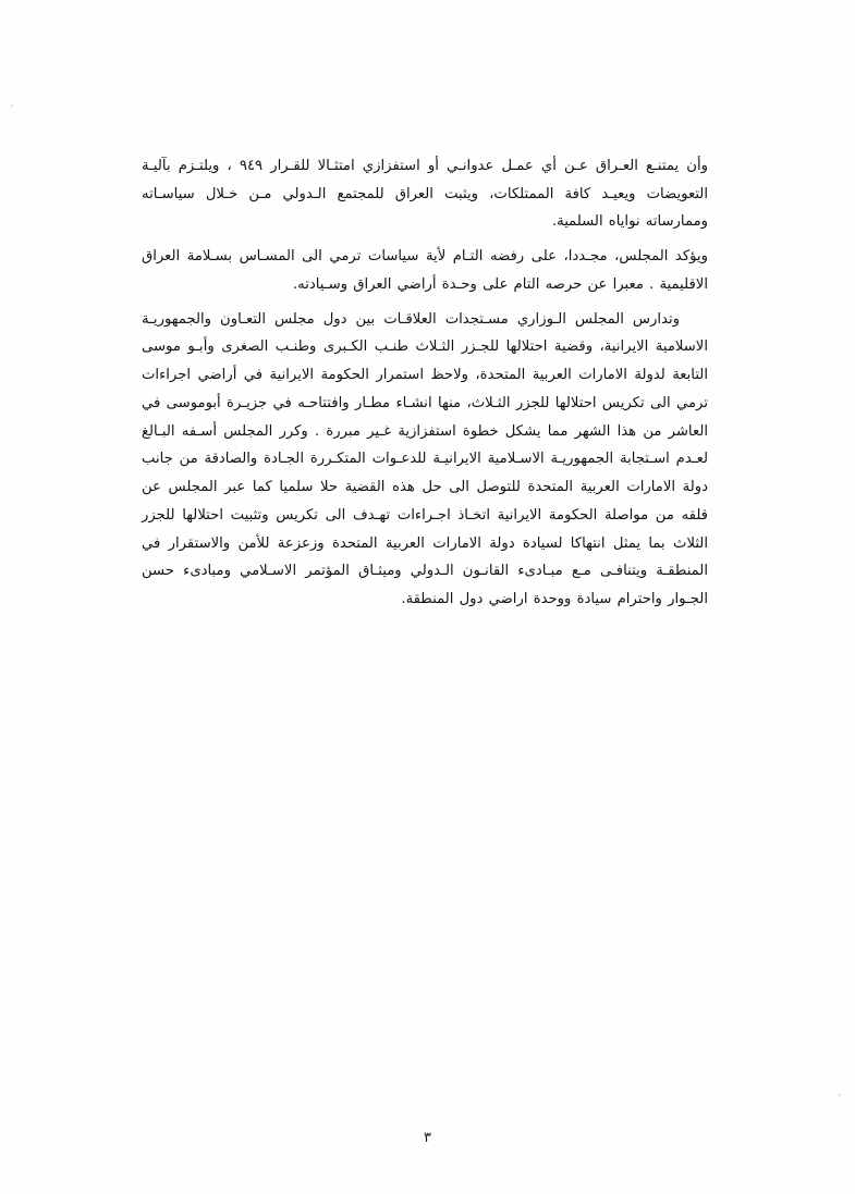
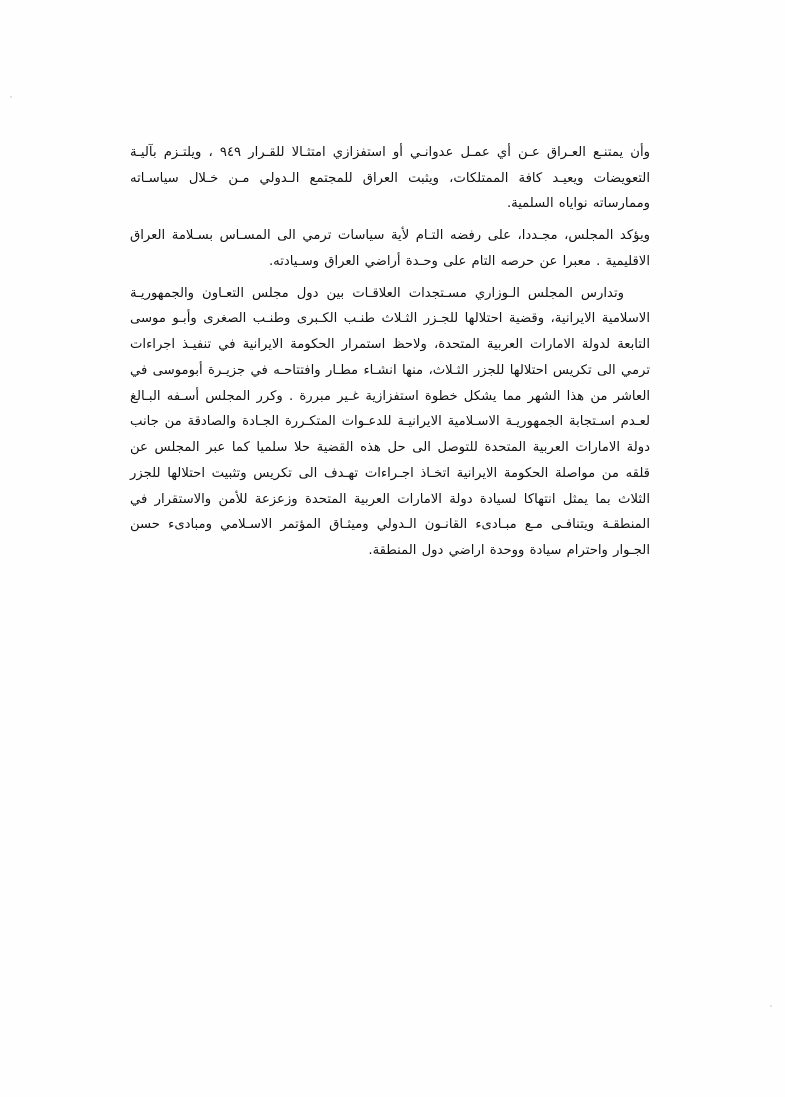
  وأن يمتنـع العـراق عـن أي عمـل عدوانـي أو استفزازي امتثـالا للقـرار ٩٤٩ ، ويلتـزم بآليـة التعويضات ويعيـد كافة الممتلكات، ويثبت العراق للمجتمع الـدولي مـن خـلال سياسـاته وممارساته نواياه السلمية.
  ويؤكد المجلس، مجـددا، على رفضه التـام لأية سياسات ترمي الى المسـاس بسـلامة العراق الاقليمية . معبرا عن حرصه التام على وحـدة أراضي العراق وسـيادته.
- وتدارس المجلس الـوزاري مسـتجدات العلاقـات بين دول مجلس التعـاون والجمهوريـة الاسلامية الايرانية، وقضية احتلالها للجـزر الثـلاث طنـب الكـبرى وطنـب الصغرى وأبـو موسى التابعة لدولة الامارات العربية المتحدة، ولاحظ استمرار الحكومة الايرانية في أراضي اجراءات ترمي الى تكريس احتلالها للجزر الثـلاث، منها انشـاء مطـار وافتتاحـه في جزيـرة أبوموسى في العاشر من هذا الشهر مما يشكل خطوة استفزازية غـير مبررة . وكرر المجلس أسـفه البـالغ لعـدم اسـتجابة الجمهوريـة الاسـلامية الايرانيـة للدعـوات المتكـررة الجـادة والصادقة من جانب دولة الامارات العربية المتحدة للتوصل الى حل هذه القضية حلا سلميا كما عبر المجلس عن قلقه من مواصلة الحكومة الايرانية اتخـاذ اجـراءات تهـدف الى تكريس وتثبيت احتلالها للجزر الثلاث بما يمثل انتهاكا لسيادة دولة الامارات العربية المتحدة وزعزعة للأمن والاستقرار في المنطقـة ويتنافـى مـع مبـادىء القانـون الـدولي وميثـاق المؤتمر الاسـلامي ومبادىء حسن الجـوار واحترام سيادة ووحدة اراضي دول المنطقة.
+ وتدارس المجلس الـوزاري مسـتجدات العلاقـات بين دول مجلس التعـاون والجمهوريـة الاسلامية الايرانية، وقضية احتلالها للجـزر الثـلاث طنـب الكـبرى وطنـب الصغرى وأبـو موسى التابعة لدولة الامارات العربية المتحدة، ولاحظ استمرار الحكومة الايرانية في تنفيـذ اجراءات ترمي الى تكريس احتلالها للجزر الثـلاث، منها انشـاء مطـار وافتتاحـه في جزيـرة أبوموسى في العاشر من هذا الشهر مما يشكل خطوة استفزازية غـير مبررة . وكرر المجلس أسـفه البـالغ لعـدم اسـتجابة الجمهوريـة الاسـلامية الايرانيـة للدعـوات المتكـررة الجـادة والصادقة من جانب دولة الامارات العربية المتحدة للتوصل الى حل هذه القضية حلا سلميا كما عبر المجلس عن قلقه من مواصلة الحكومة الايرانية اتخـاذ اجـراءات تهـدف الى تكريس وتثبيت احتلالها للجزر الثلاث بما يمثل انتهاكا لسيادة دولة الامارات العربية المتحدة وزعزعة للأمن والاستقرار في المنطقـة ويتنافـى مـع مبـادىء القانـون الـدولي وميثـاق المؤتمر الاسـلامي ومبادىء حسن الجـوار واحترام سيادة ووحدة اراضي دول المنطقة.
- ٣
